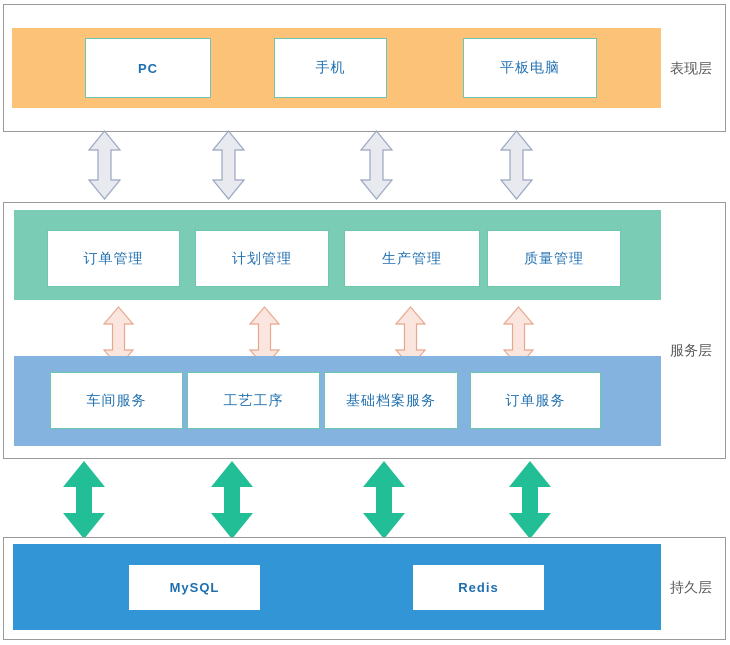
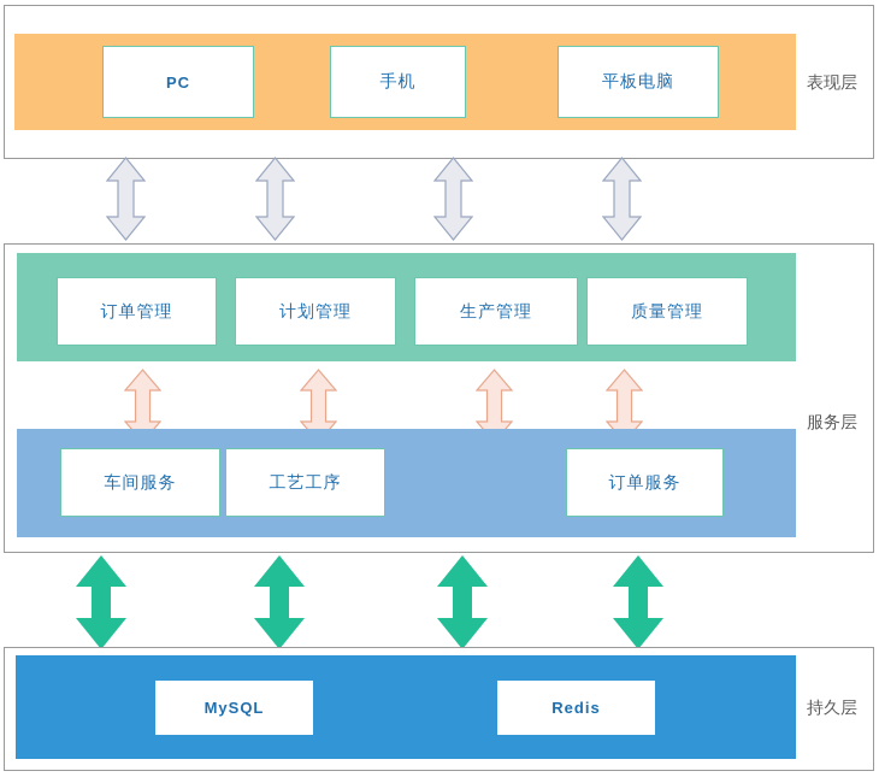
  PC
  手机
  平板电脑
  表现层
  订单管理
  计划管理
  生产管理
  质量管理
  车间服务
  工艺工序
- 基础档案服务
  订单服务
  服务层
  MySQL
  Redis
  持久层
